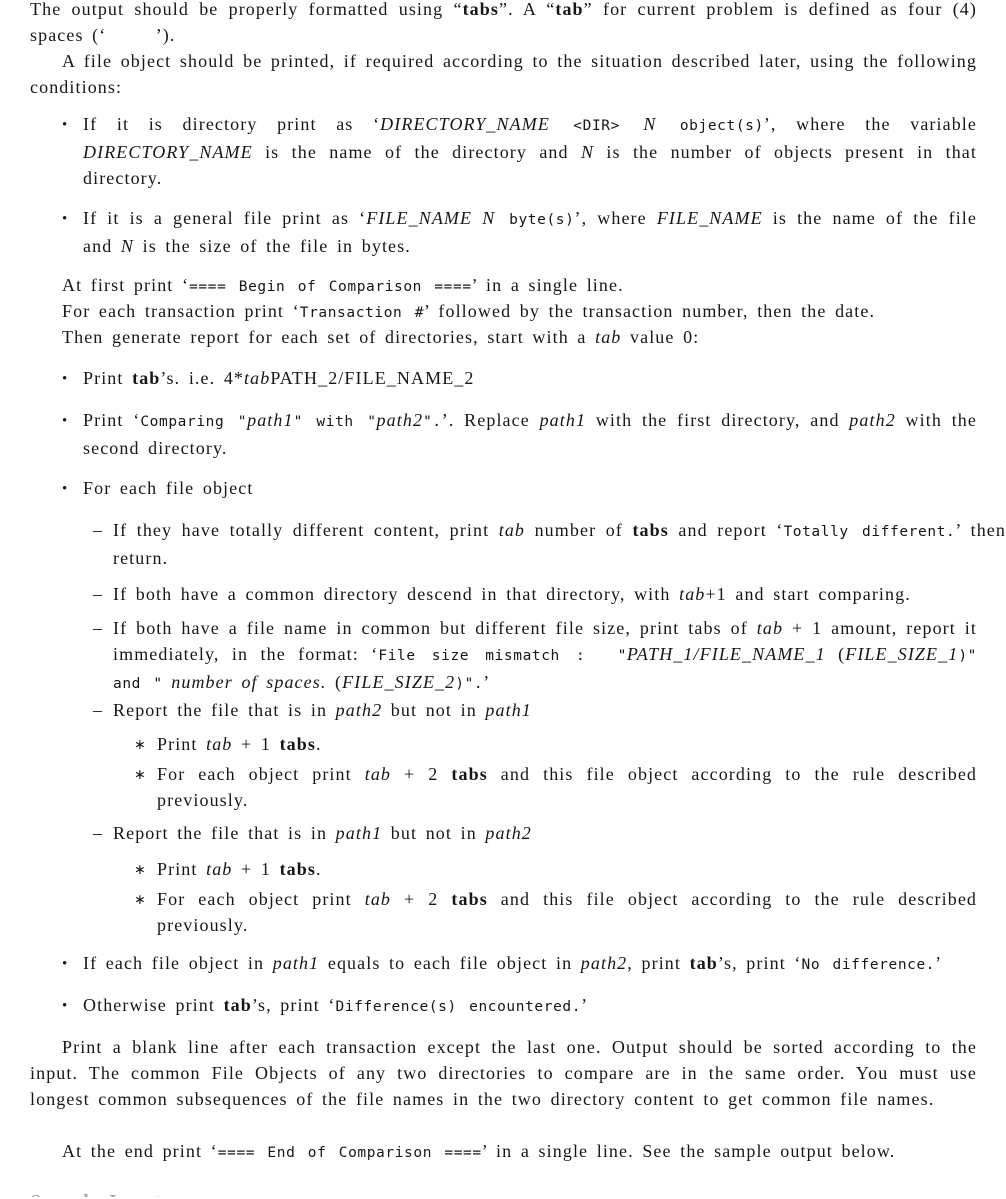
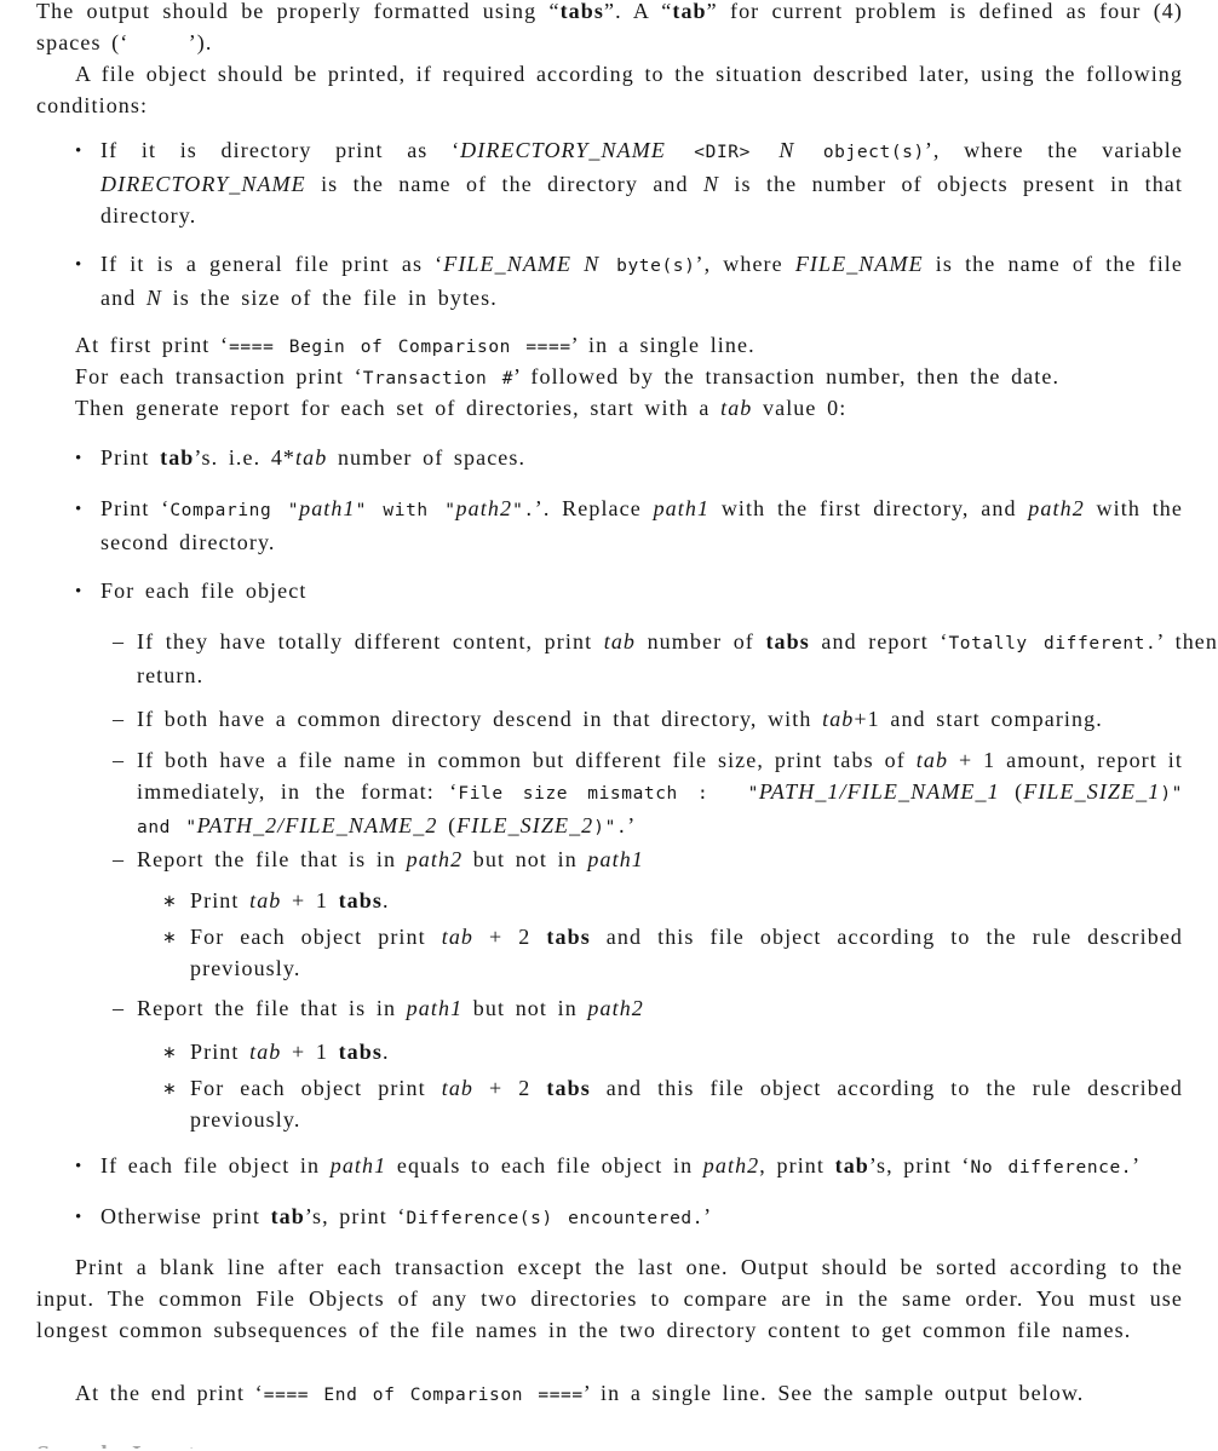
  The output should be properly formatted using “tabs”. A “tab” for current problem is defined as four (4) spaces (‘ ’).
  A file object should be printed, if required according to the situation described later, using the following conditions:
  •
  If it is directory print as ‘DIRECTORY_NAME <DIR> N object(s)’, where the variable DIRECTORY_NAME is the name of the directory and N is the number of objects present in that directory.
  •
  If it is a general file print as ‘FILE_NAME N byte(s)’, where FILE_NAME is the name of the file and N is the size of the file in bytes.
  At first print ‘==== Begin of Comparison ====’ in a single line.
  For each transaction print ‘Transaction #’ followed by the transaction number, then the date.
  Then generate report for each set of directories, start with a tab value 0:
  •
- Print tab’s. i.e. 4*tabPATH_2/FILE_NAME_2
+ Print tab’s. i.e. 4*tab number of spaces.
  •
  Print ‘Comparing "path1" with "path2".’. Replace path1 with the first directory, and path2 with the second directory.
  •
  For each file object
  –
  If they have totally different content, print tab number of tabs and report ‘Totally different.’ then return.
  –
  If both have a common directory descend in that directory, with tab+1 and start comparing.
  –
- If both have a file name in common but different file size, print tabs of tab + 1 amount, report it immediately, in the format: ‘File size mismatch : "PATH_1/FILE_NAME_1 (FILE_SIZE_1)" and " number of spaces. (FILE_SIZE_2)".’
+ If both have a file name in common but different file size, print tabs of tab + 1 amount, report it immediately, in the format: ‘File size mismatch : "PATH_1/FILE_NAME_1 (FILE_SIZE_1)" and "PATH_2/FILE_NAME_2 (FILE_SIZE_2)".’
  –
  Report the file that is in path2 but not in path1
  ∗
  Print tab + 1 tabs.
  ∗
  For each object print tab + 2 tabs and this file object according to the rule described previously.
  –
  Report the file that is in path1 but not in path2
  ∗
  Print tab + 1 tabs.
  ∗
  For each object print tab + 2 tabs and this file object according to the rule described previously.
  •
  If each file object in path1 equals to each file object in path2, print tab’s, print ‘No difference.’
  •
  Otherwise print tab’s, print ‘Difference(s) encountered.’
  Print a blank line after each transaction except the last one. Output should be sorted according to the input. The common File Objects of any two directories to compare are in the same order. You must use longest common subsequences of the file names in the two directory content to get common file names.
  At the end print ‘==== End of Comparison ====’ in a single line. See the sample output below.
